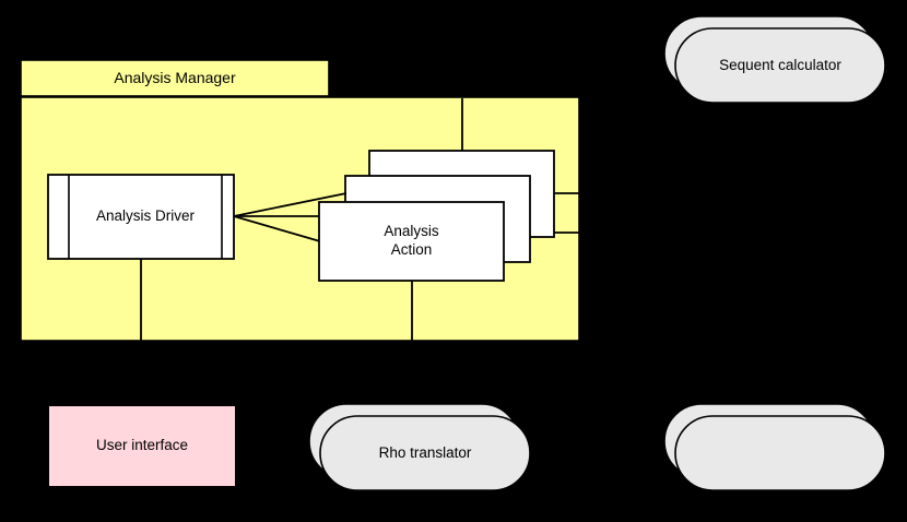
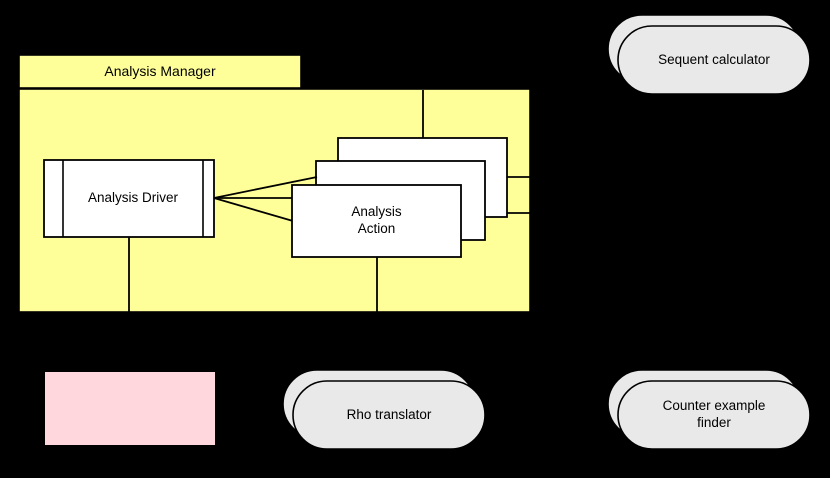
  Analysis Manager
  Analysis Driver
  Analysis
  Action
- User interface
  Sequent calculator
  Rho translator
+ Counter example
+ finder
